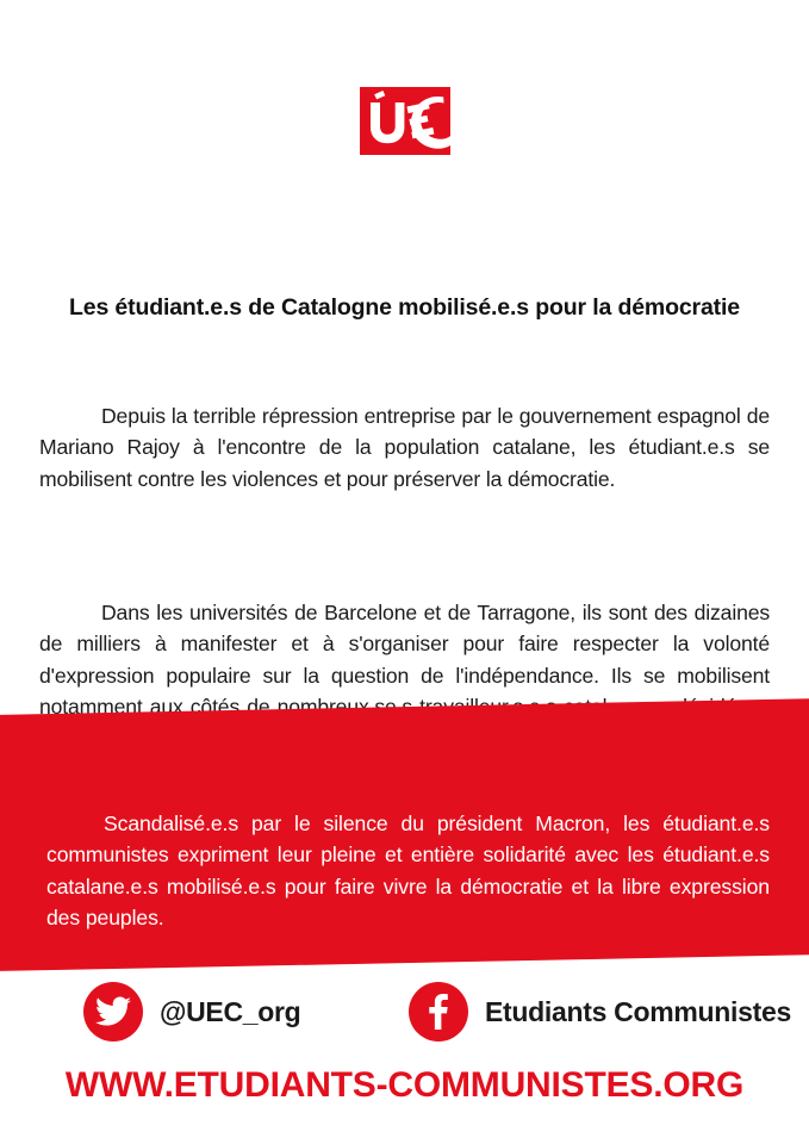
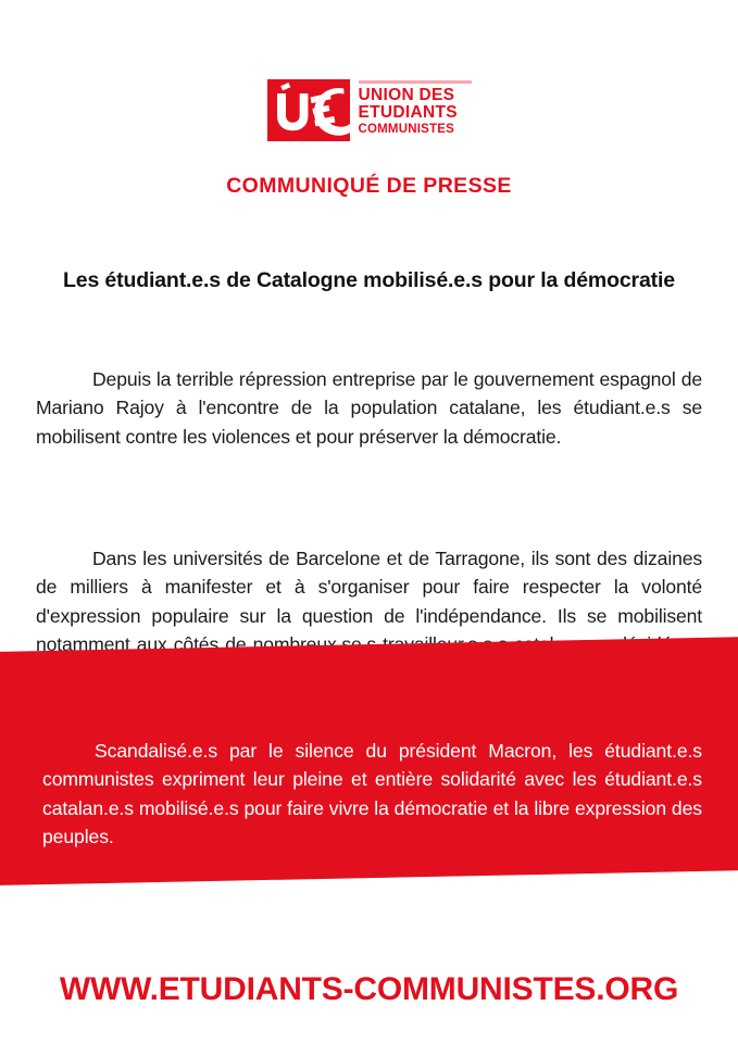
+ UNION DES
+ ETUDIANTS
+ COMMUNISTES
+ COMMUNIQUÉ DE PRESSE
  Les étudiant.e.s de Catalogne mobilisé.e.s pour la démocratie
  Depuis la terrible répression entreprise par le gouvernement espagnol de Mariano Rajoy à l'encontre de la population catalane, les étudiant.e.s se mobilisent contre les violences et pour préserver la démocratie.
  Dans les universités de Barcelone et de Tarragone, ils sont des dizaines de milliers à manifester et à s'organiser pour faire respecter la volonté d'expression populaire sur la question de l'indépendance. Ils se mobilisent notamment aux côtés de nombre
- Scandalisé.e.s par le silence du président Macron, les étudiant.e.s communistes expriment leur pleine et entière solidarité avec les étudiant.e.s catalane.e.s mobilisé.e.s pour faire vivre la démocratie et la libre expression des peuples.
+ Scandalisé.e.s par le silence du président Macron, les étudiant.e.s communistes expriment leur pleine et entière solidarité avec les étudiant.e.s catalan.e.s mobilisé.e.s pour faire vivre la démocratie et la libre expression des peuples.
- @UEC_org
- Etudiants Communistes
  WWW.ETUDIANTS-COMMUNISTES.ORG
